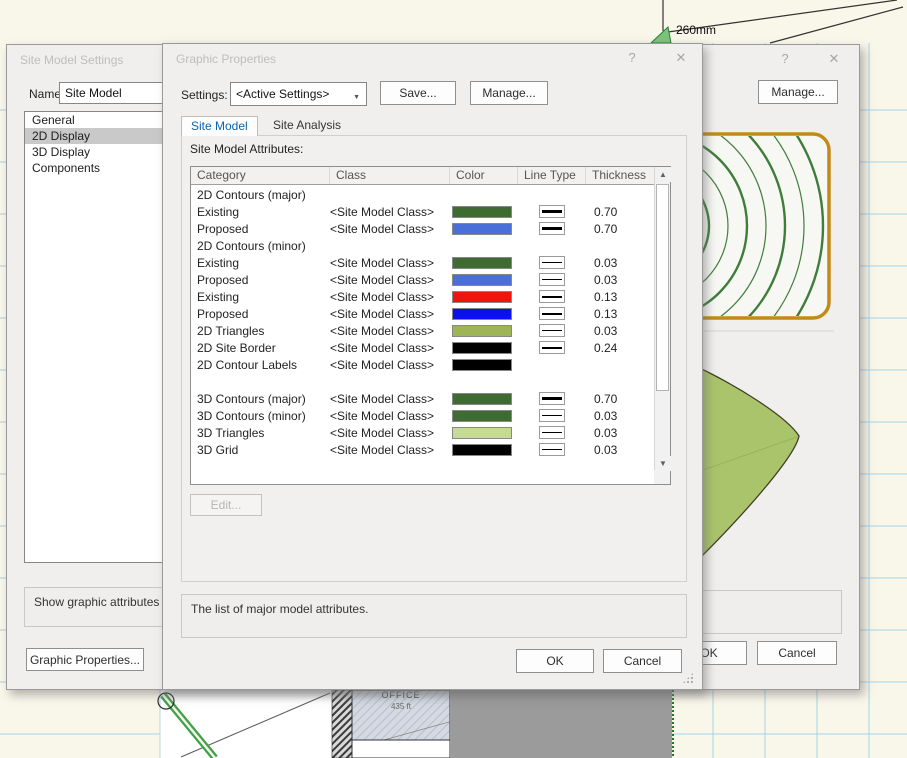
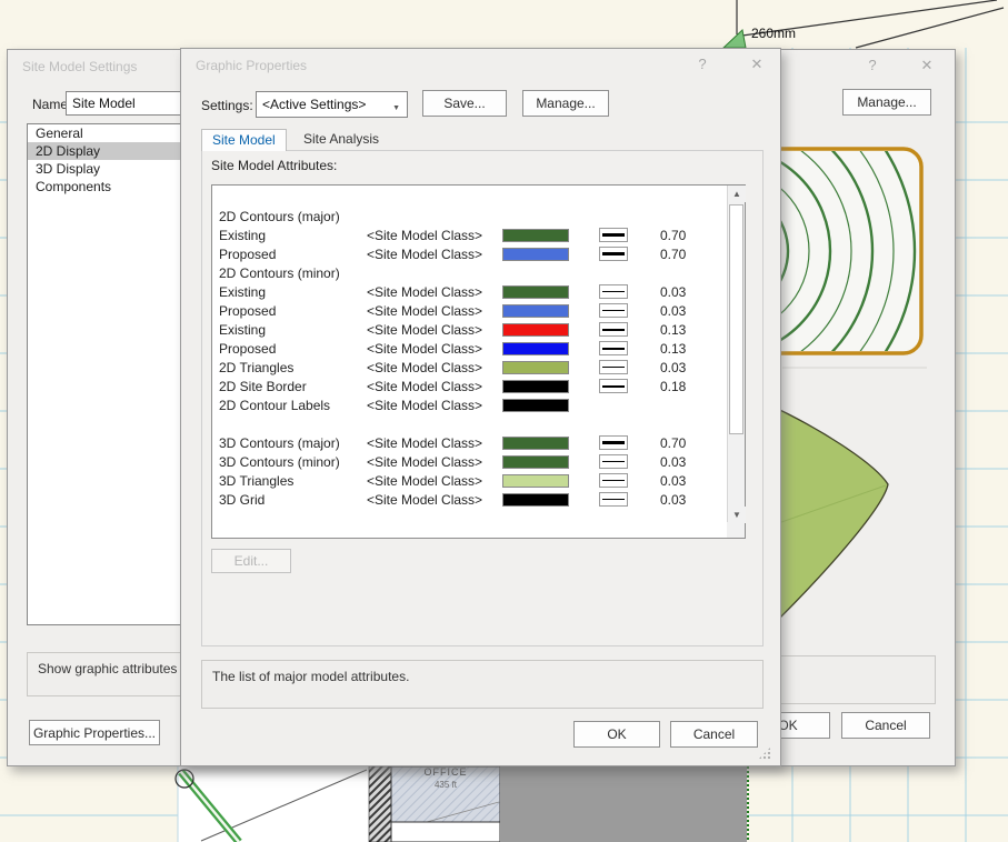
  260mm
  OFFICE
  435 ft
  Site Model Settings
  ?
  ✕
  Name
  Site Model
  General
  2D Display
  3D Display
  Components
  Show graphic attributes
  Graphic Properties...
  Manage...
  OK
  Cancel
  Graphic Properties
  ?
  ✕
  Settings:
  <Active Settings>
  Save...
  Manage...
  Site Model
  Site Analysis
  Site Model Attributes:
- Category
- Class
- Color
- Line Type
- Thickness
  2D Contours (major)
  Existing
  <Site Model Class>
  0.70
  Proposed
  <Site Model Class>
  0.70
  2D Contours (minor)
  Existing
  <Site Model Class>
  0.03
  Proposed
  <Site Model Class>
  0.03
  Existing
  <Site Model Class>
  0.13
  Proposed
  <Site Model Class>
  0.13
  2D Triangles
  <Site Model Class>
  0.03
  2D Site Border
  <Site Model Class>
- 0.24
+ 0.18
  2D Contour Labels
  <Site Model Class>
  3D Contours (major)
  <Site Model Class>
  0.70
  3D Contours (minor)
  <Site Model Class>
  0.03
  3D Triangles
  <Site Model Class>
  0.03
  3D Grid
  <Site Model Class>
  0.03
  ▲
  ▼
  Edit...
  The list of major model attributes.
  OK
  Cancel
